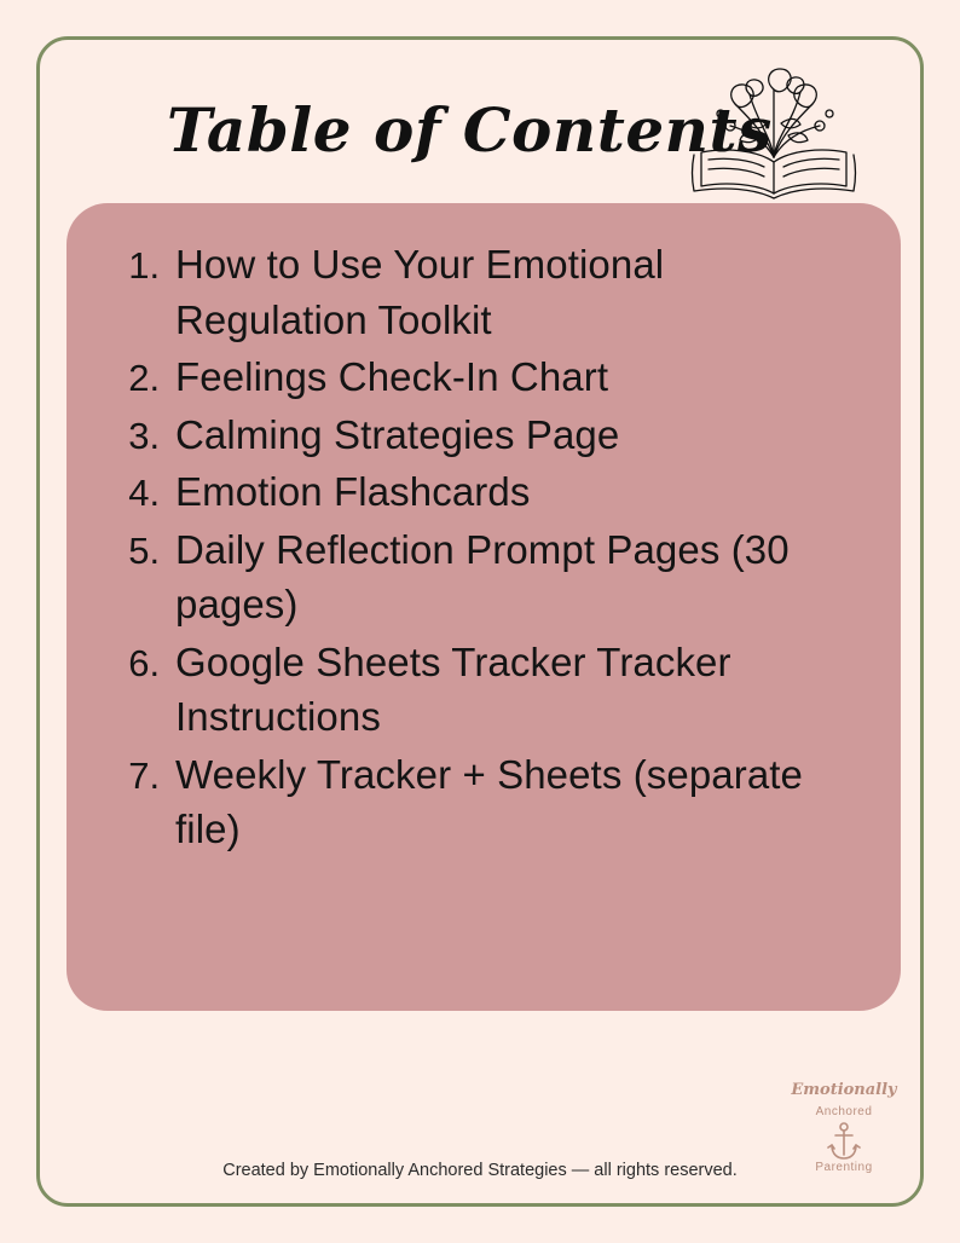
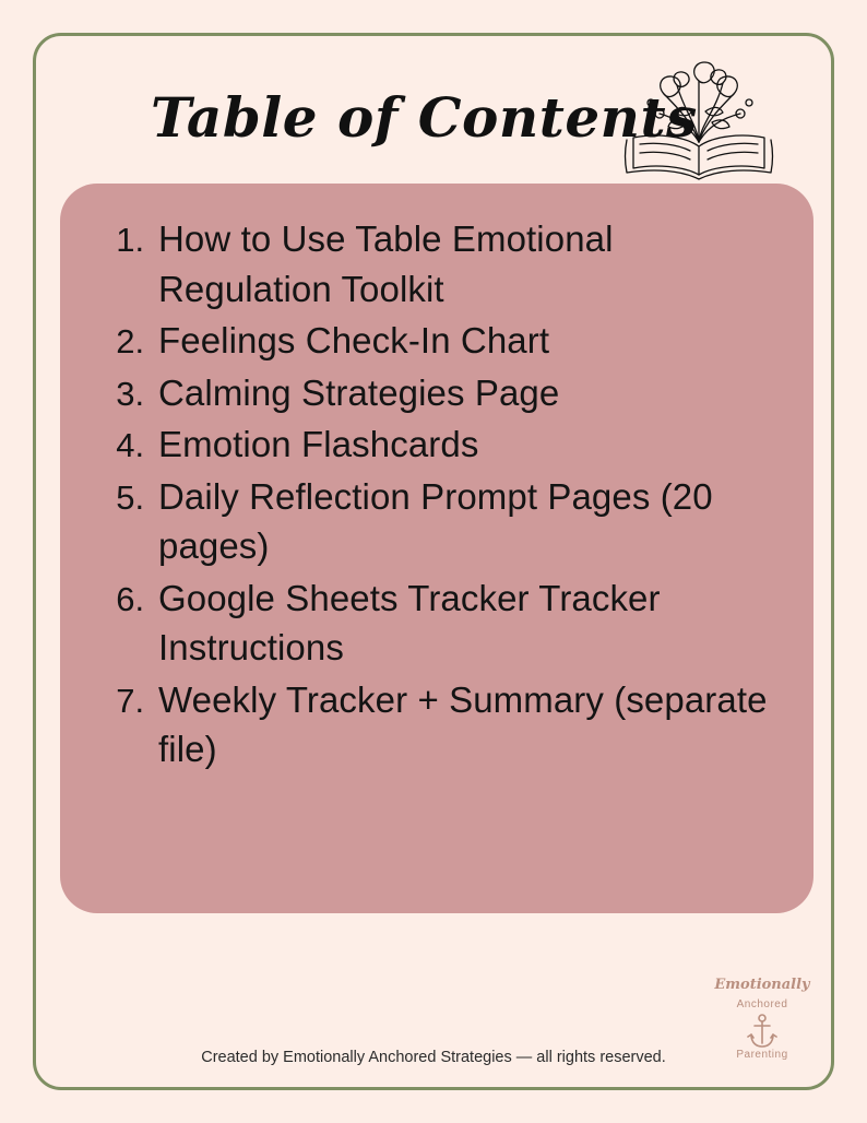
  Table of Contents
- How to Use Your Emotional Regulation Toolkit
+ How to Use Table Emotional Regulation Toolkit
  Feelings Check-In Chart
  Calming Strategies Page
  Emotion Flashcards
- Daily Reflection Prompt Pages (30 pages)
+ Daily Reflection Prompt Pages (20 pages)
  Google Sheets Tracker Tracker Instructions
- Weekly Tracker + Sheets (separate file)
+ Weekly Tracker + Summary (separate file)
  Created by Emotionally Anchored Strategies — all rights reserved.
  Emotionally
  Anchored
  Parenting
